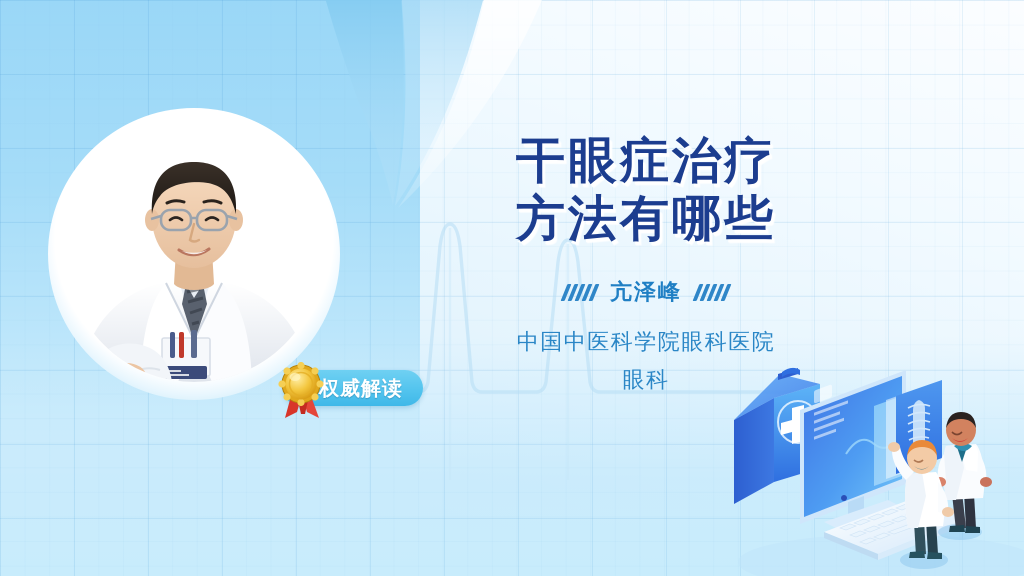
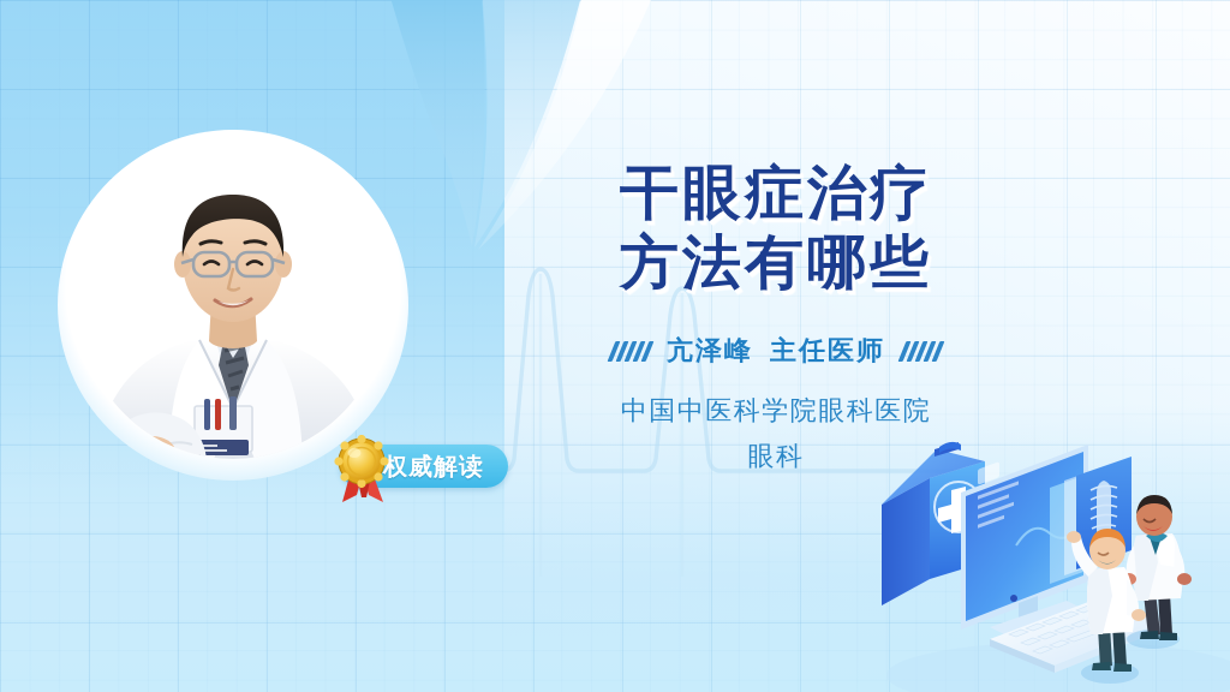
  权威解读
  干眼症治疗
  方法有哪些
  亢泽峰
+ 主任医师
  中国中医科学院眼科医院
  眼科
